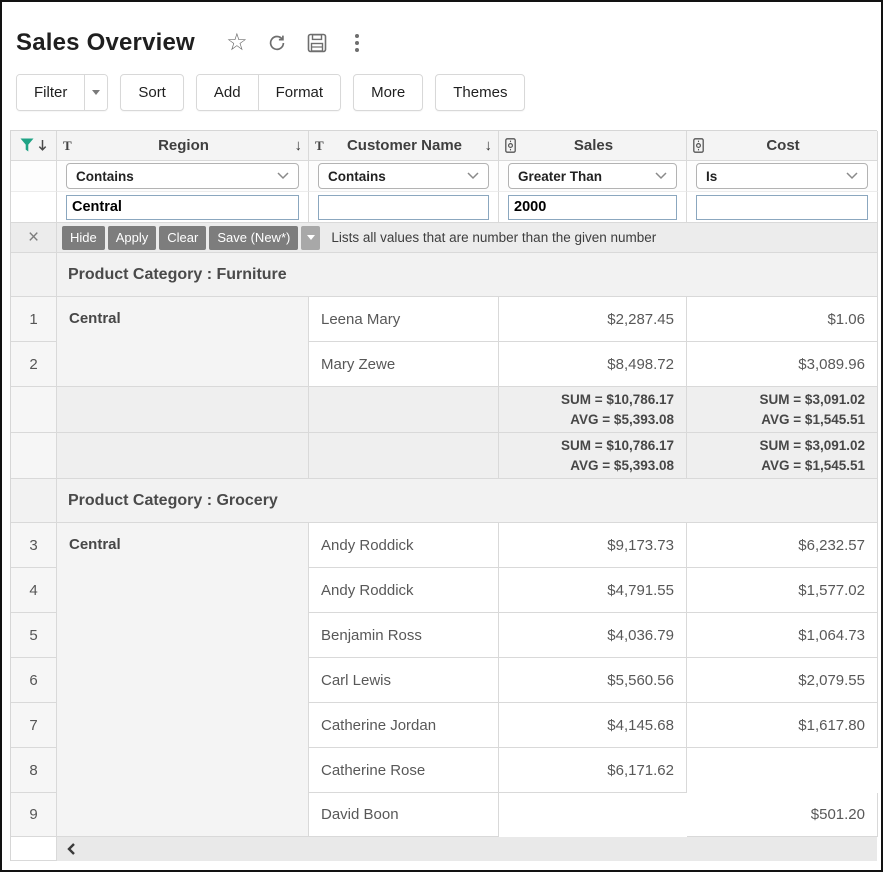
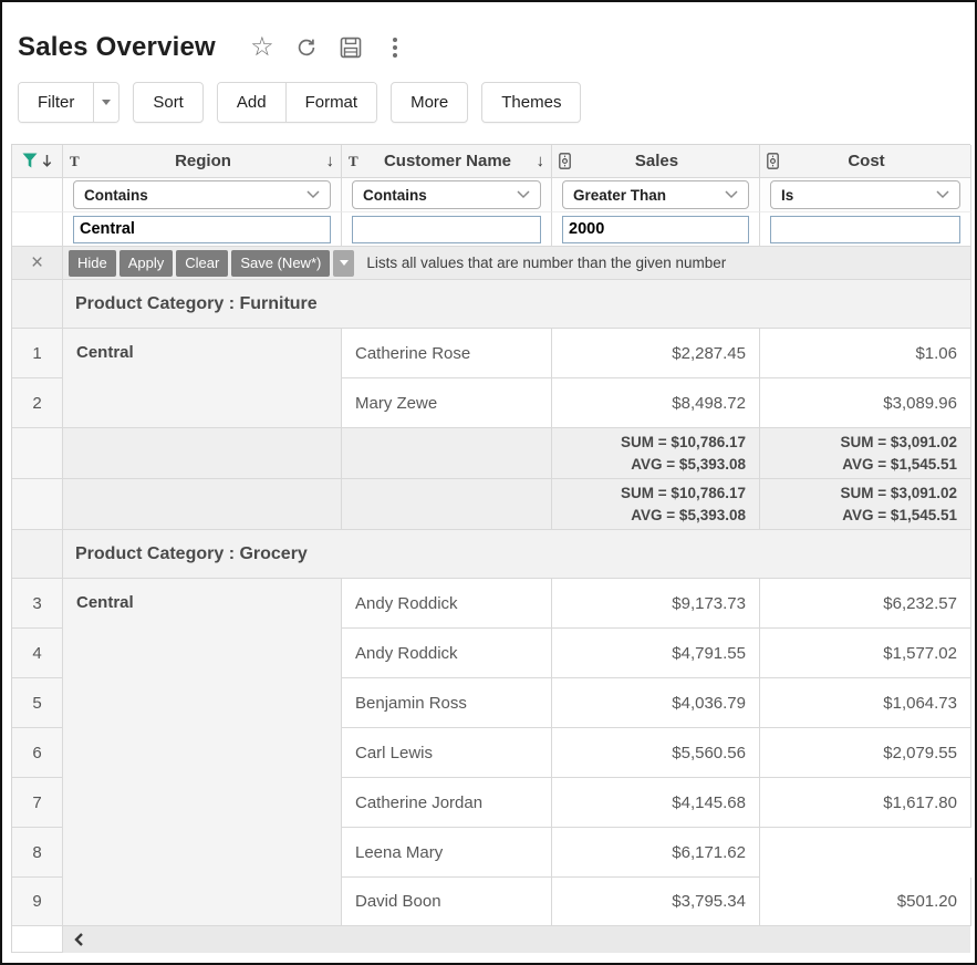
  Sales Overview
  ☆
  Filter
  Sort
  Add
  Format
  More
  Themes
  T
  Region
  ↓
  T
  Customer Name
  ↓
  Sales
  Cost
  Contains
  Contains
  Greater Than
  Is
  Central
  2000
  ×
  Hide
  Apply
  Clear
  Save (New*)
  Lists all values that are number than the given number
  Product Category : Furniture
  1
  2
  Central
- Leena Mary
+ Catherine Rose
  $2,287.45
  $1.06
  Mary Zewe
  $8,498.72
  $3,089.96
  SUM = $10,786.17
  AVG = $5,393.08
  SUM = $3,091.02
  AVG = $1,545.51
  SUM = $10,786.17
  AVG = $5,393.08
  SUM = $3,091.02
  AVG = $1,545.51
  Product Category : Grocery
  3
  4
  5
  6
  7
  8
  9
  Central
  Andy Roddick
  $9,173.73
  $6,232.57
  Andy Roddick
  $4,791.55
  $1,577.02
  Benjamin Ross
  $4,036.79
  $1,064.73
  Carl Lewis
  $5,560.56
  $2,079.55
  Catherine Jordan
  $4,145.68
  $1,617.80
- Catherine Rose
+ Leena Mary
  $6,171.62
  David Boon
+ $3,795.34
  $501.20
